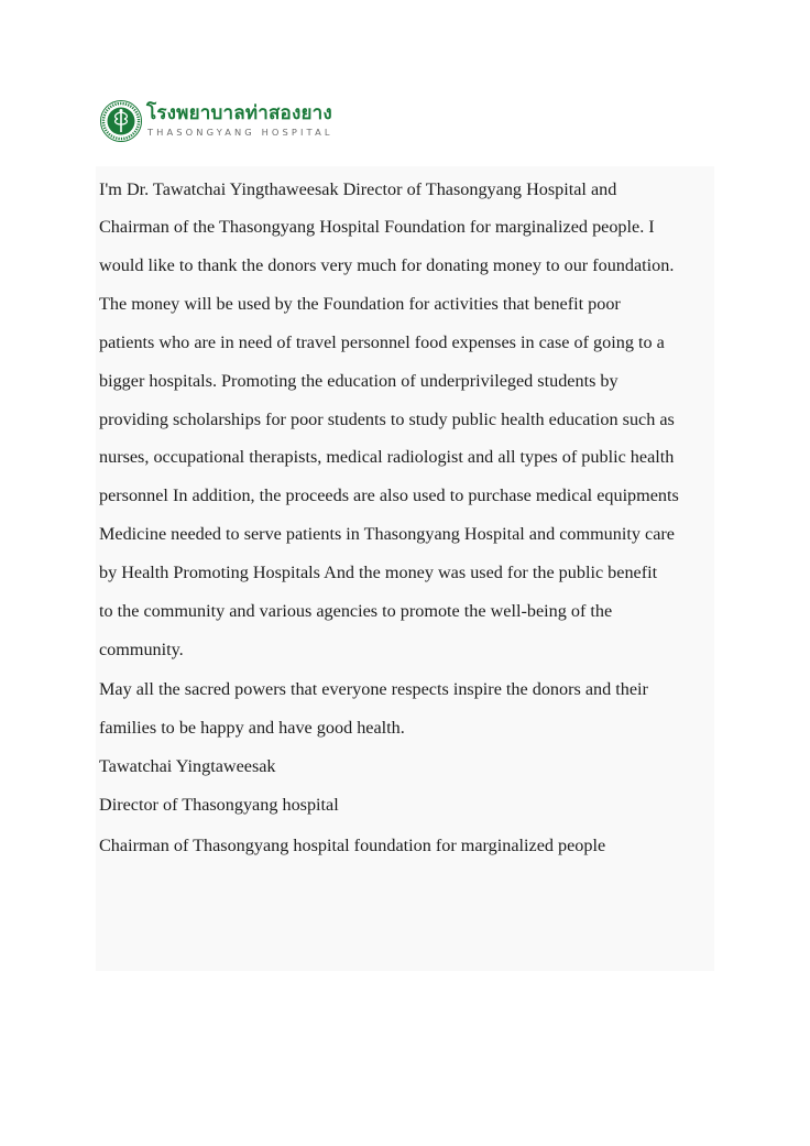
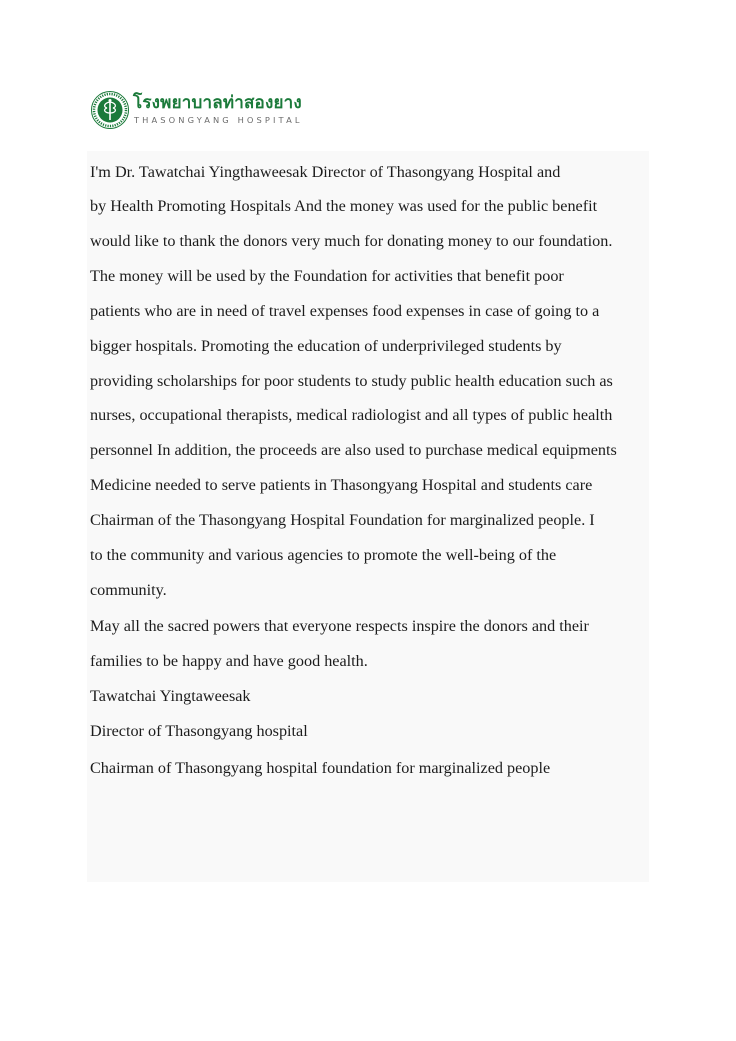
  โรงพยาบาลท่าสองยาง
  THASONGYANG HOSPITAL
  I'm Dr. Tawatchai Yingthaweesak Director of Thasongyang Hospital and
- Chairman of the Thasongyang Hospital Foundation for marginalized people. I
+ by Health Promoting Hospitals And the money was used for the public benefit
  would like to thank the donors very much for donating money to our foundation.
  The money will be used by the Foundation for activities that benefit poor
- patients who are in need of travel personnel food expenses in case of going to a
+ patients who are in need of travel expenses food expenses in case of going to a
  bigger hospitals. Promoting the education of underprivileged students by
  providing scholarships for poor students to study public health education such as
  nurses, occupational therapists, medical radiologist and all types of public health
  personnel In addition, the proceeds are also used to purchase medical equipments
- Medicine needed to serve patients in Thasongyang Hospital and community care
+ Medicine needed to serve patients in Thasongyang Hospital and students care
- by Health Promoting Hospitals And the money was used for the public benefit
+ Chairman of the Thasongyang Hospital Foundation for marginalized people. I
  to the community and various agencies to promote the well-being of the
  community.
  May all the sacred powers that everyone respects inspire the donors and their
  families to be happy and have good health.
  Tawatchai Yingtaweesak
  Director of Thasongyang hospital
  Chairman of Thasongyang hospital foundation for marginalized people
